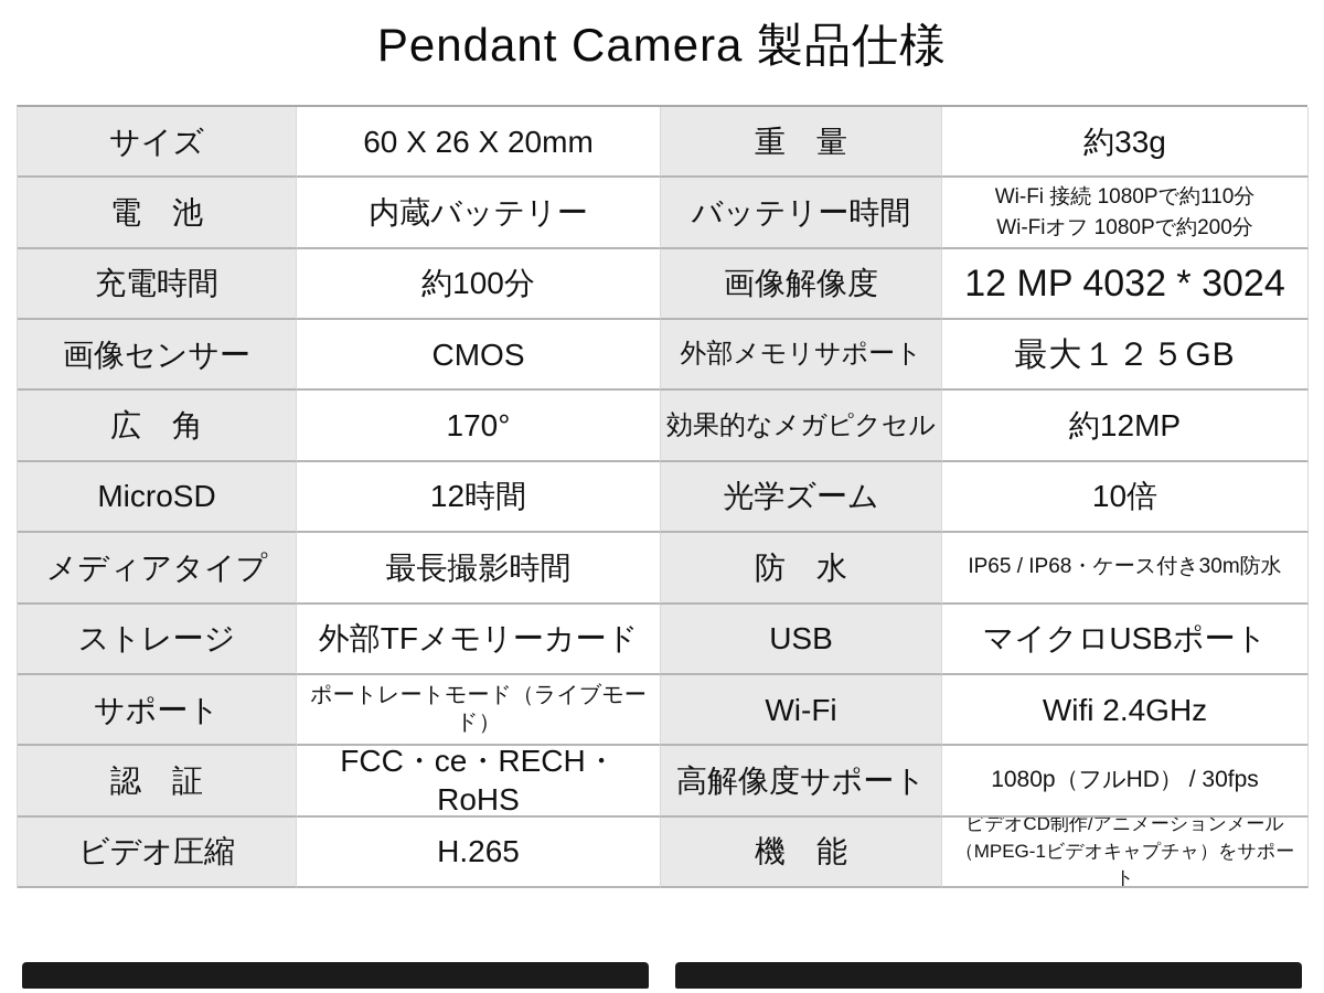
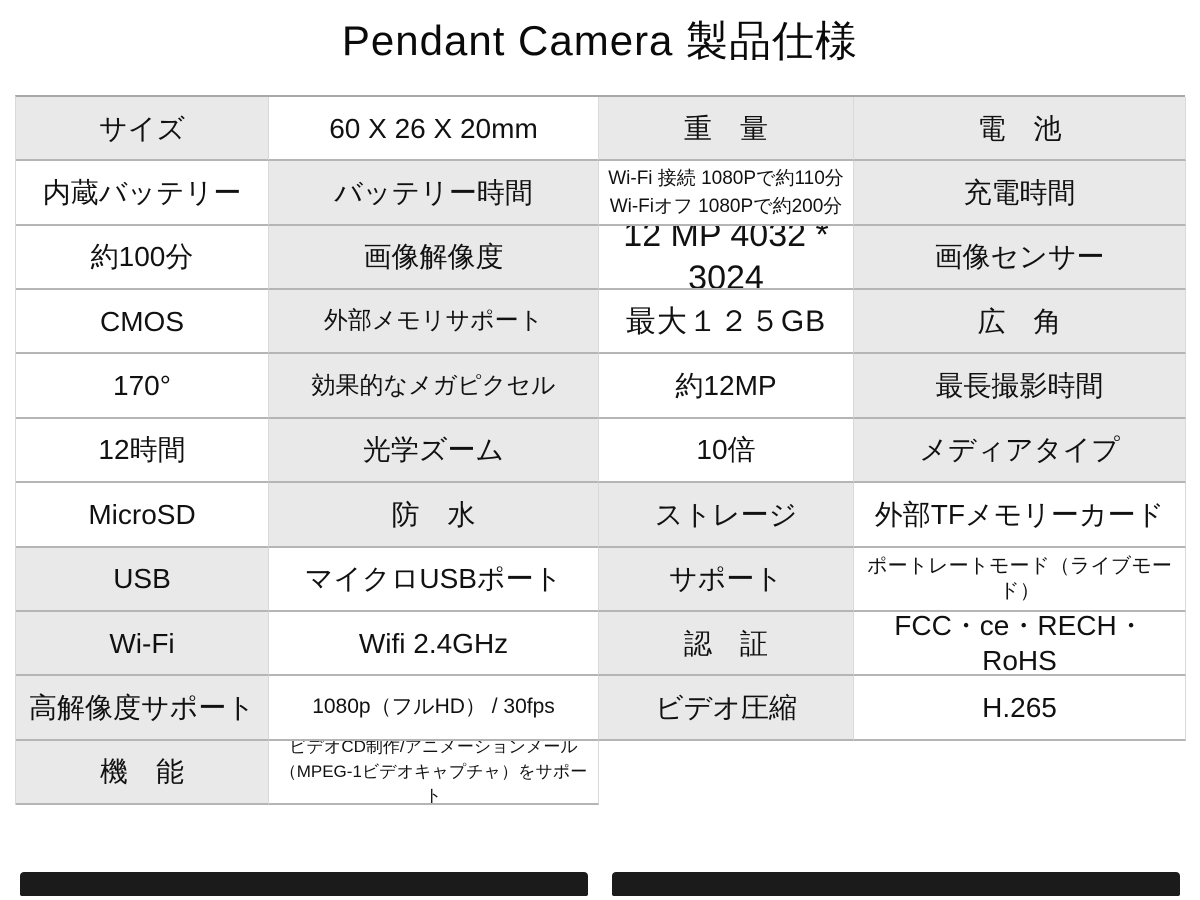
  Pendant Camera 製品仕様
  サイズ
  60 X 26 X 20mm
  重 量
- 約33g
  電 池
  内蔵バッテリー
  バッテリー時間
  Wi-Fi 接続 1080Pで約110分
  Wi-Fiオフ 1080Pで約200分
  充電時間
  約100分
  画像解像度
  12 MP 4032 * 3024
  画像センサー
  CMOS
  外部メモリサポート
  最大１２５GB
  広 角
  170°
  効果的なメガピクセル
  約12MP
- MicroSD
+ 最長撮影時間
  12時間
  光学ズーム
  10倍
  メディアタイプ
- 最長撮影時間
+ MicroSD
  防 水
- IP65 / IP68・ケース付き30m防水
  ストレージ
  外部TFメモリーカード
  USB
  マイクロUSBポート
  サポート
  ポートレートモード（ライブモード）
  Wi-Fi
  Wifi 2.4GHz
  認 証
  FCC・ce・RECH・RoHS
  高解像度サポート
  1080p（フルHD） / 30fps
  ビデオ圧縮
  H.265
  機 能
  ビデオCD制作/アニメーションメール
  （MPEG-1ビデオキャプチャ）をサポート
